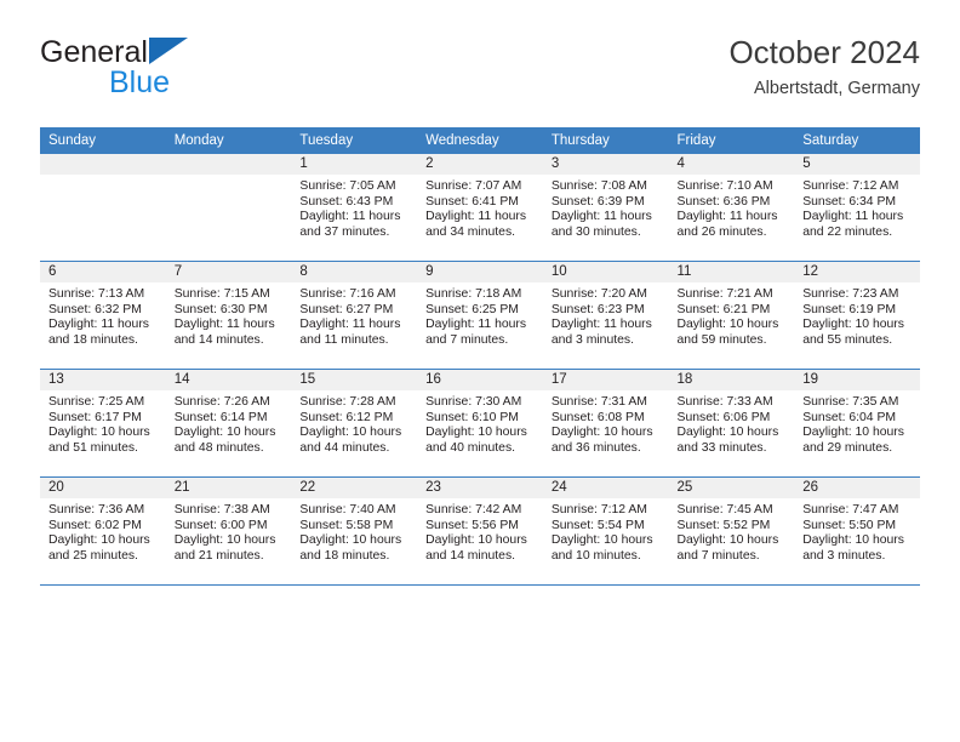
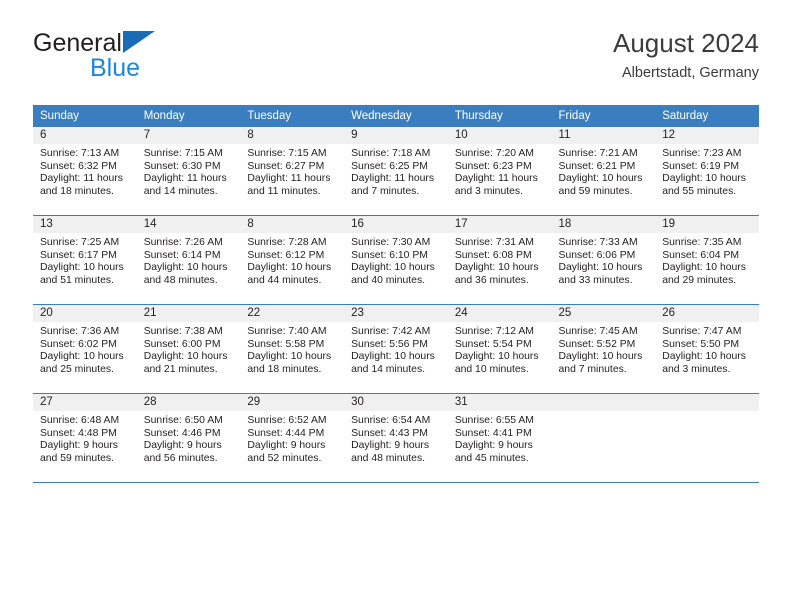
  General
  Blue
- October 2024
+ August 2024
  Albertstadt, Germany
  Sunday	Monday	Tuesday	Wednesday	Thursday	Friday	Saturday
- 		1Sunrise: 7:05 AMSunset: 6:43 PMDaylight: 11 hoursand 37 minutes.	2Sunrise: 7:07 AMSunset: 6:41 PMDaylight: 11 hoursand 34 minutes.	3Sunrise: 7:08 AMSunset: 6:39 PMDaylight: 11 hoursand 30 minutes.	4Sunrise: 7:10 AMSunset: 6:36 PMDaylight: 11 hoursand 26 minutes.	5Sunrise: 7:12 AMSunset: 6:34 PMDaylight: 11 hoursand 22 minutes.
- 6Sunrise: 7:13 AMSunset: 6:32 PMDaylight: 11 hoursand 18 minutes.	7Sunrise: 7:15 AMSunset: 6:30 PMDaylight: 11 hoursand 14 minutes.	8Sunrise: 7:16 AMSunset: 6:27 PMDaylight: 11 hoursand 11 minutes.	9Sunrise: 7:18 AMSunset: 6:25 PMDaylight: 11 hoursand 7 minutes.	10Sunrise: 7:20 AMSunset: 6:23 PMDaylight: 11 hoursand 3 minutes.	11Sunrise: 7:21 AMSunset: 6:21 PMDaylight: 10 hoursand 59 minutes.	12Sunrise: 7:23 AMSunset: 6:19 PMDaylight: 10 hoursand 55 minutes.
+ 6Sunrise: 7:13 AMSunset: 6:32 PMDaylight: 11 hoursand 18 minutes.	7Sunrise: 7:15 AMSunset: 6:30 PMDaylight: 11 hoursand 14 minutes.	8Sunrise: 7:15 AMSunset: 6:27 PMDaylight: 11 hoursand 11 minutes.	9Sunrise: 7:18 AMSunset: 6:25 PMDaylight: 11 hoursand 7 minutes.	10Sunrise: 7:20 AMSunset: 6:23 PMDaylight: 11 hoursand 3 minutes.	11Sunrise: 7:21 AMSunset: 6:21 PMDaylight: 10 hoursand 59 minutes.	12Sunrise: 7:23 AMSunset: 6:19 PMDaylight: 10 hoursand 55 minutes.
- 13Sunrise: 7:25 AMSunset: 6:17 PMDaylight: 10 hoursand 51 minutes.	14Sunrise: 7:26 AMSunset: 6:14 PMDaylight: 10 hoursand 48 minutes.	15Sunrise: 7:28 AMSunset: 6:12 PMDaylight: 10 hoursand 44 minutes.	16Sunrise: 7:30 AMSunset: 6:10 PMDaylight: 10 hoursand 40 minutes.	17Sunrise: 7:31 AMSunset: 6:08 PMDaylight: 10 hoursand 36 minutes.	18Sunrise: 7:33 AMSunset: 6:06 PMDaylight: 10 hoursand 33 minutes.	19Sunrise: 7:35 AMSunset: 6:04 PMDaylight: 10 hoursand 29 minutes.
+ 13Sunrise: 7:25 AMSunset: 6:17 PMDaylight: 10 hoursand 51 minutes.	14Sunrise: 7:26 AMSunset: 6:14 PMDaylight: 10 hoursand 48 minutes.	8Sunrise: 7:28 AMSunset: 6:12 PMDaylight: 10 hoursand 44 minutes.	16Sunrise: 7:30 AMSunset: 6:10 PMDaylight: 10 hoursand 40 minutes.	17Sunrise: 7:31 AMSunset: 6:08 PMDaylight: 10 hoursand 36 minutes.	18Sunrise: 7:33 AMSunset: 6:06 PMDaylight: 10 hoursand 33 minutes.	19Sunrise: 7:35 AMSunset: 6:04 PMDaylight: 10 hoursand 29 minutes.
  20Sunrise: 7:36 AMSunset: 6:02 PMDaylight: 10 hoursand 25 minutes.	21Sunrise: 7:38 AMSunset: 6:00 PMDaylight: 10 hoursand 21 minutes.	22Sunrise: 7:40 AMSunset: 5:58 PMDaylight: 10 hoursand 18 minutes.	23Sunrise: 7:42 AMSunset: 5:56 PMDaylight: 10 hoursand 14 minutes.	24Sunrise: 7:12 AMSunset: 5:54 PMDaylight: 10 hoursand 10 minutes.	25Sunrise: 7:45 AMSunset: 5:52 PMDaylight: 10 hoursand 7 minutes.	26Sunrise: 7:47 AMSunset: 5:50 PMDaylight: 10 hoursand 3 minutes.
+ 27Sunrise: 6:48 AMSunset: 4:48 PMDaylight: 9 hoursand 59 minutes.	28Sunrise: 6:50 AMSunset: 4:46 PMDaylight: 9 hoursand 56 minutes.	29Sunrise: 6:52 AMSunset: 4:44 PMDaylight: 9 hoursand 52 minutes.	30Sunrise: 6:54 AMSunset: 4:43 PMDaylight: 9 hoursand 48 minutes.	31Sunrise: 6:55 AMSunset: 4:41 PMDaylight: 9 hoursand 45 minutes.
